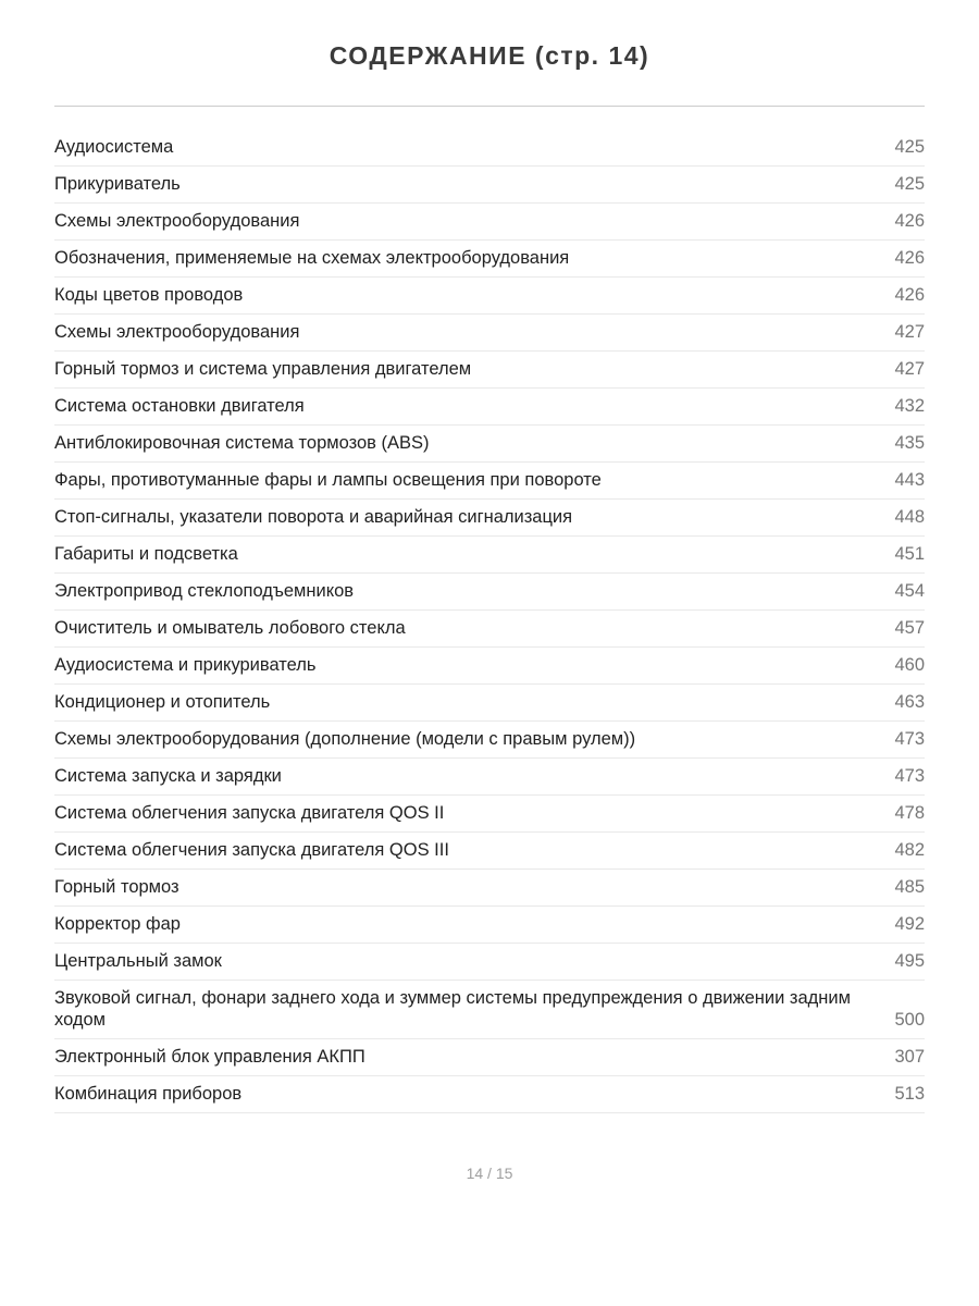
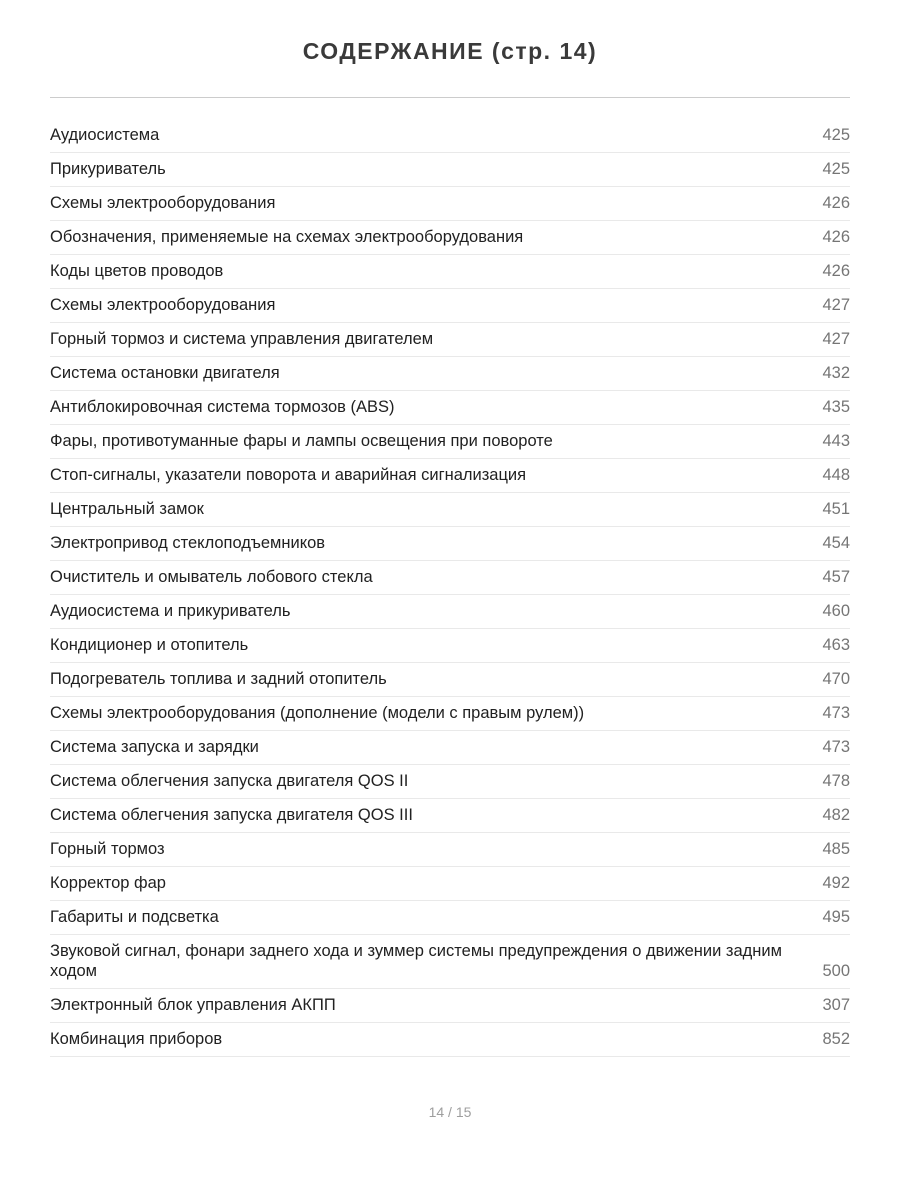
  СОДЕРЖАНИЕ (стр. 14)
  Аудиосистема
  425
  Прикуриватель
  425
  Схемы электрооборудования
  426
  Обозначения, применяемые на схемах электрооборудования
  426
  Коды цветов проводов
  426
  Схемы электрооборудования
  427
  Горный тормоз и система управления двигателем
  427
  Система остановки двигателя
  432
  Антиблокировочная система тормозов (ABS)
  435
  Фары, противотуманные фары и лампы освещения при повороте
  443
  Стоп-сигналы, указатели поворота и аварийная сигнализация
  448
- Габариты и подсветка
+ Центральный замок
  451
  Электропривод стеклоподъемников
  454
  Очиститель и омыватель лобового стекла
  457
  Аудиосистема и прикуриватель
  460
  Кондиционер и отопитель
  463
+ Подогреватель топлива и задний отопитель
+ 470
  Схемы электрооборудования (дополнение (модели с правым рулем))
  473
  Система запуска и зарядки
  473
  Система облегчения запуска двигателя QOS II
  478
  Система облегчения запуска двигателя QOS III
  482
  Горный тормоз
  485
  Корректор фар
  492
- Центральный замок
+ Габариты и подсветка
  495
  Звуковой сигнал, фонари заднего хода и зуммер системы предупреждения о движении задним ходом
  500
  Электронный блок управления АКПП
  307
  Комбинация приборов
- 513
+ 852
  14 / 15
